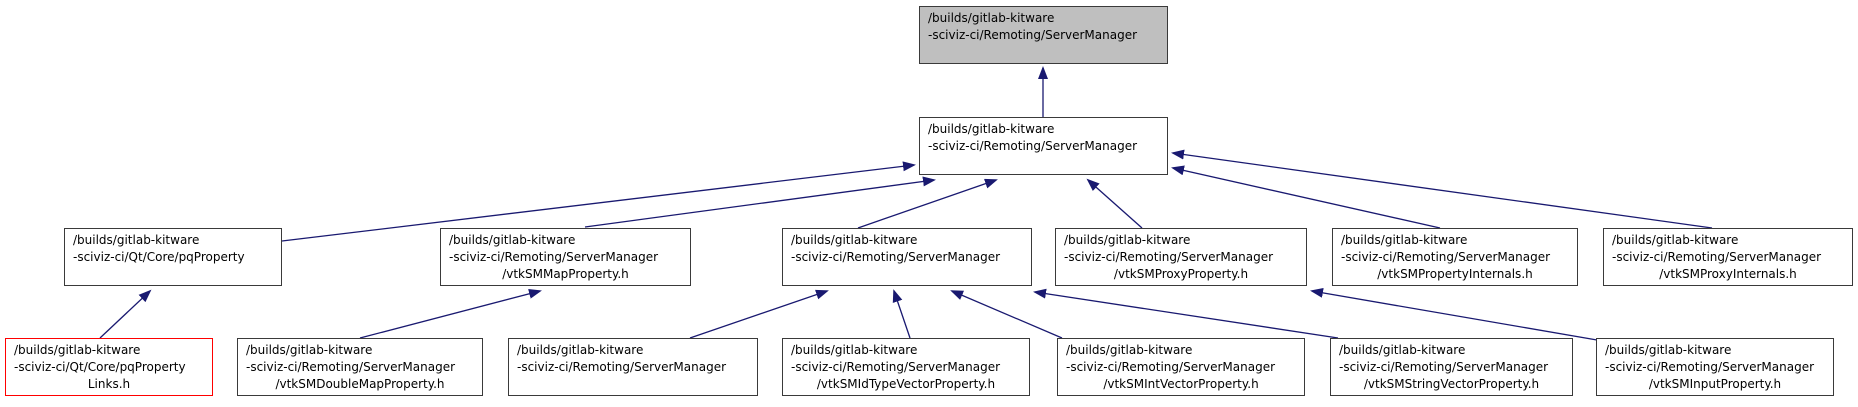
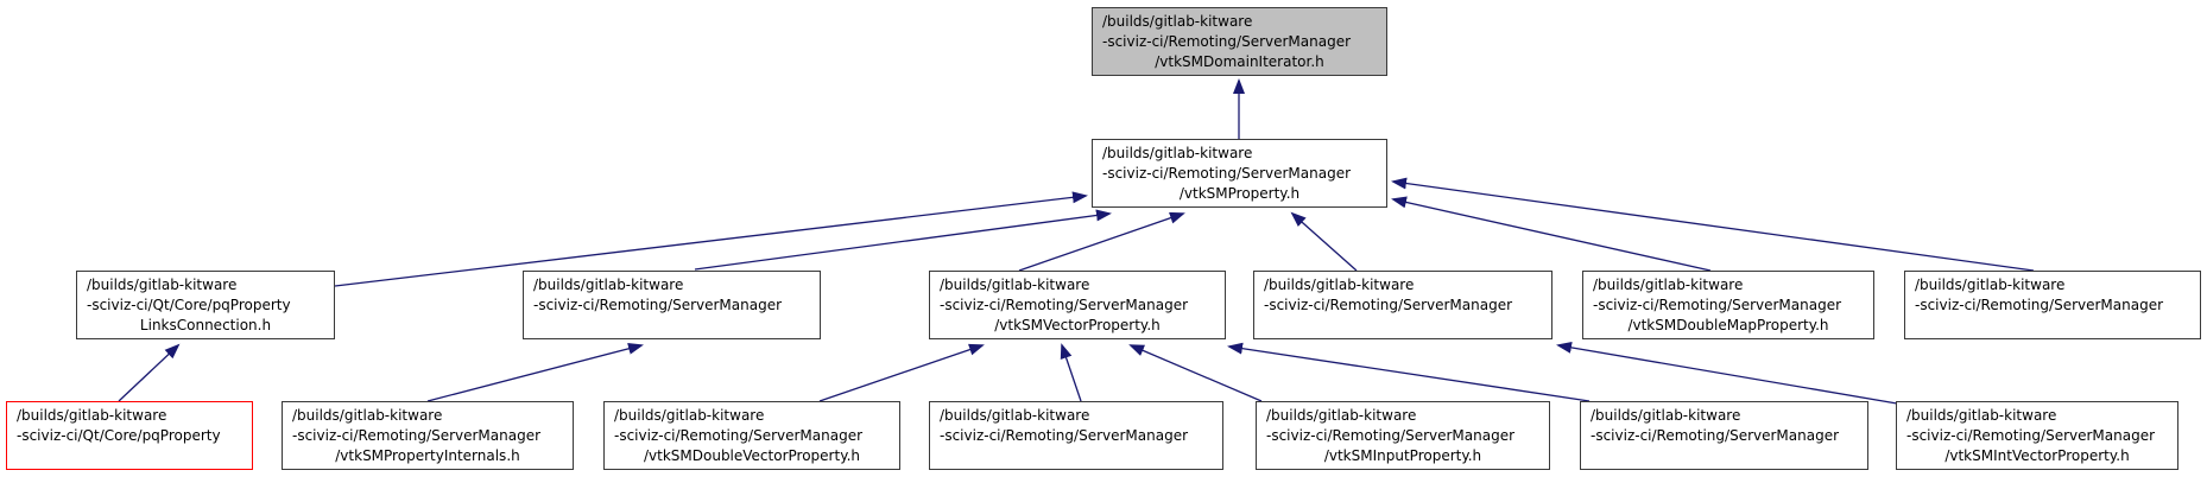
  /builds/gitlab-kitware
  -sciviz-ci/Remoting/ServerManager
+ /vtkSMDomainIterator.h
  /builds/gitlab-kitware
  -sciviz-ci/Remoting/ServerManager
+ /vtkSMProperty.h
  /builds/gitlab-kitware
  -sciviz-ci/Qt/Core/pqProperty
+ LinksConnection.h
  /builds/gitlab-kitware
  -sciviz-ci/Remoting/ServerManager
- /vtkSMMapProperty.h
  /builds/gitlab-kitware
  -sciviz-ci/Remoting/ServerManager
+ /vtkSMVectorProperty.h
  /builds/gitlab-kitware
  -sciviz-ci/Remoting/ServerManager
- /vtkSMProxyProperty.h
  /builds/gitlab-kitware
  -sciviz-ci/Remoting/ServerManager
- /vtkSMPropertyInternals.h
+ /vtkSMDoubleMapProperty.h
  /builds/gitlab-kitware
  -sciviz-ci/Remoting/ServerManager
- /vtkSMProxyInternals.h
  /builds/gitlab-kitware
  -sciviz-ci/Qt/Core/pqProperty
- Links.h
  /builds/gitlab-kitware
  -sciviz-ci/Remoting/ServerManager
- /vtkSMDoubleMapProperty.h
+ /vtkSMPropertyInternals.h
  /builds/gitlab-kitware
  -sciviz-ci/Remoting/ServerManager
+ /vtkSMDoubleVectorProperty.h
  /builds/gitlab-kitware
  -sciviz-ci/Remoting/ServerManager
- /vtkSMIdTypeVectorProperty.h
  /builds/gitlab-kitware
  -sciviz-ci/Remoting/ServerManager
- /vtkSMIntVectorProperty.h
+ /vtkSMInputProperty.h
  /builds/gitlab-kitware
  -sciviz-ci/Remoting/ServerManager
- /vtkSMStringVectorProperty.h
  /builds/gitlab-kitware
  -sciviz-ci/Remoting/ServerManager
- /vtkSMInputProperty.h
+ /vtkSMIntVectorProperty.h
